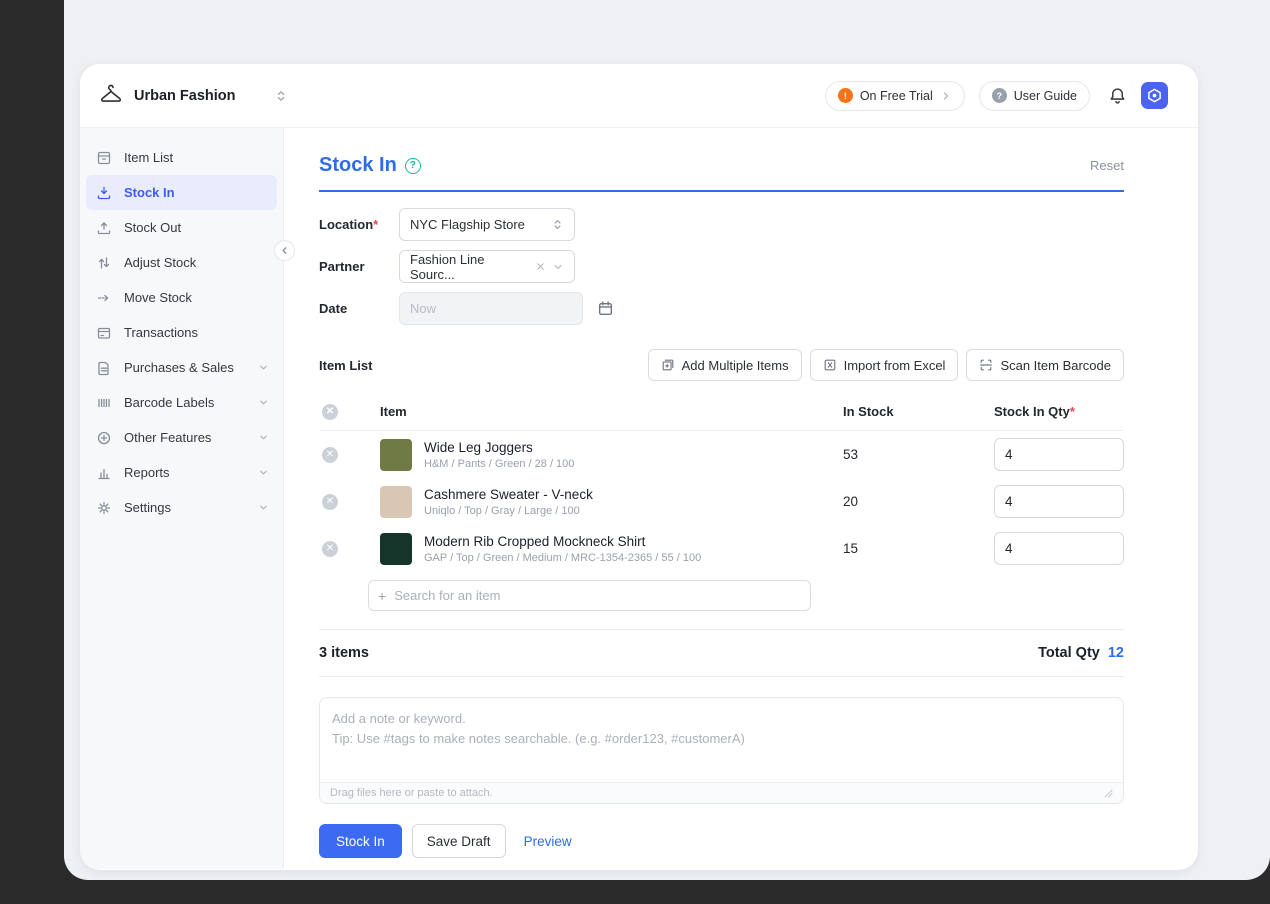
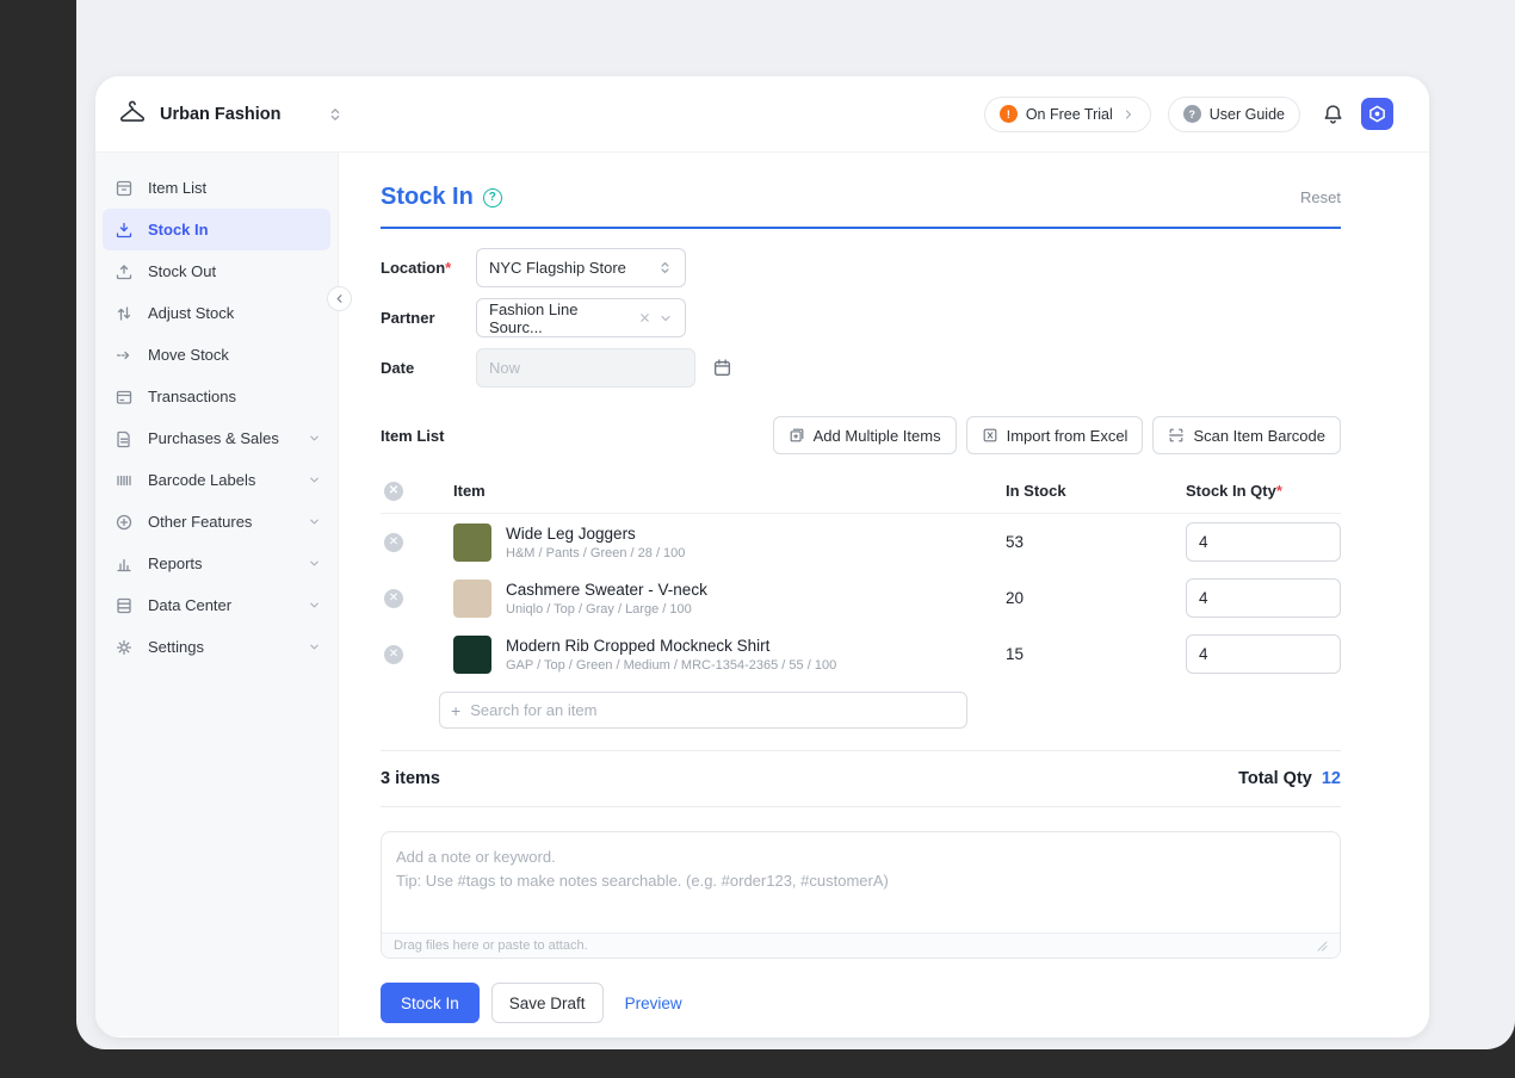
  Urban Fashion
  !
  On Free Trial
  ?
  User Guide
  Item List
  Stock In
  Stock Out
  Adjust Stock
  Move Stock
  Transactions
  Purchases & Sales
  Barcode Labels
  Other Features
  Reports
+ Data Center
  Settings
  Stock In
  ?
  Reset
  Location*
  NYC Flagship Store
  Partner
  Fashion Line Sourc...
  Date
  Now
  Item List
  Add Multiple Items
  Import from Excel
  Scan Item Barcode
  ✕
  Item
  In Stock
  Stock In Qty*
  ✕
  Wide Leg Joggers
  H&M / Pants / Green / 28 / 100
  53
  4
  ✕
  Cashmere Sweater - V-neck
  Uniqlo / Top / Gray / Large / 100
  20
  4
  ✕
  Modern Rib Cropped Mockneck Shirt
  GAP / Top / Green / Medium / MRC-1354-2365 / 55 / 100
  15
  4
  +
  Search for an item
  3 items
  Total Qty
  12
  Add a note or keyword.
  Tip: Use #tags to make notes searchable. (e.g. #order123, #customerA)
  Drag files here or paste to attach.
  Stock In
  Save Draft
  Preview
